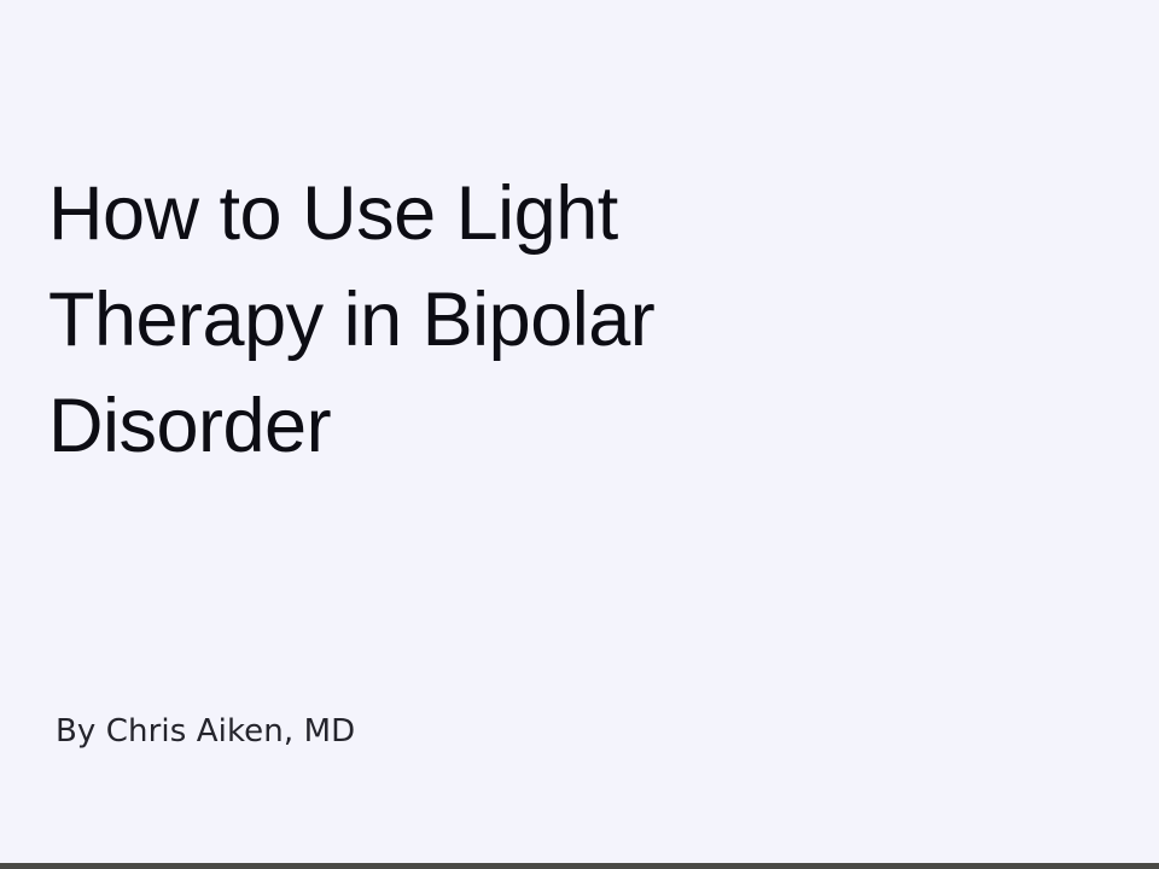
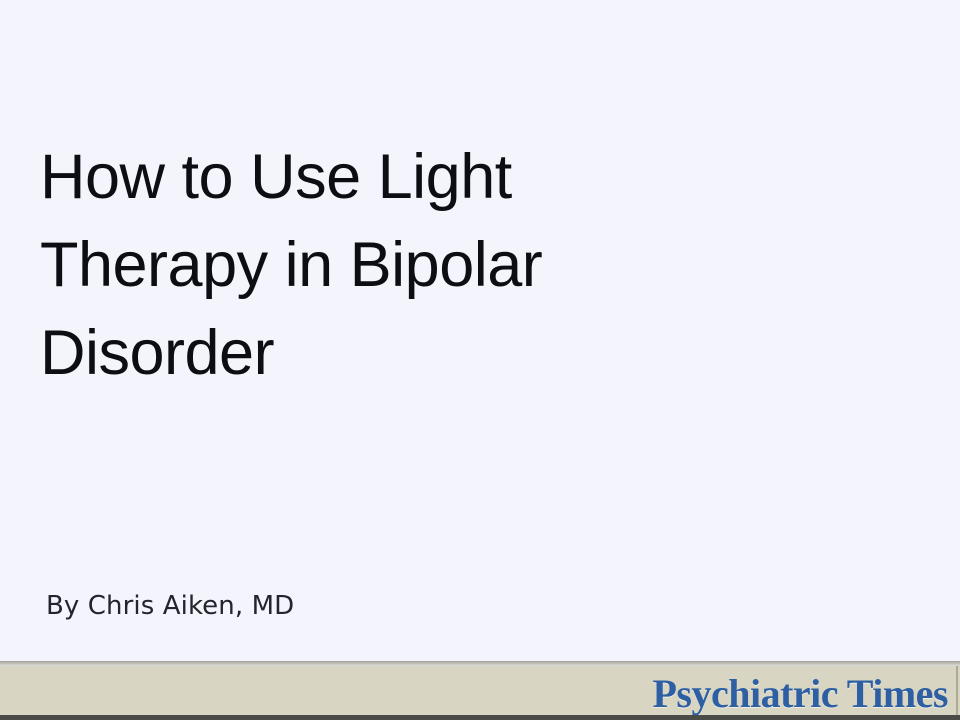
  How to Use Light
  Therapy in Bipolar
  Disorder
  By Chris Aiken, MD
+ Psychiatric Times
